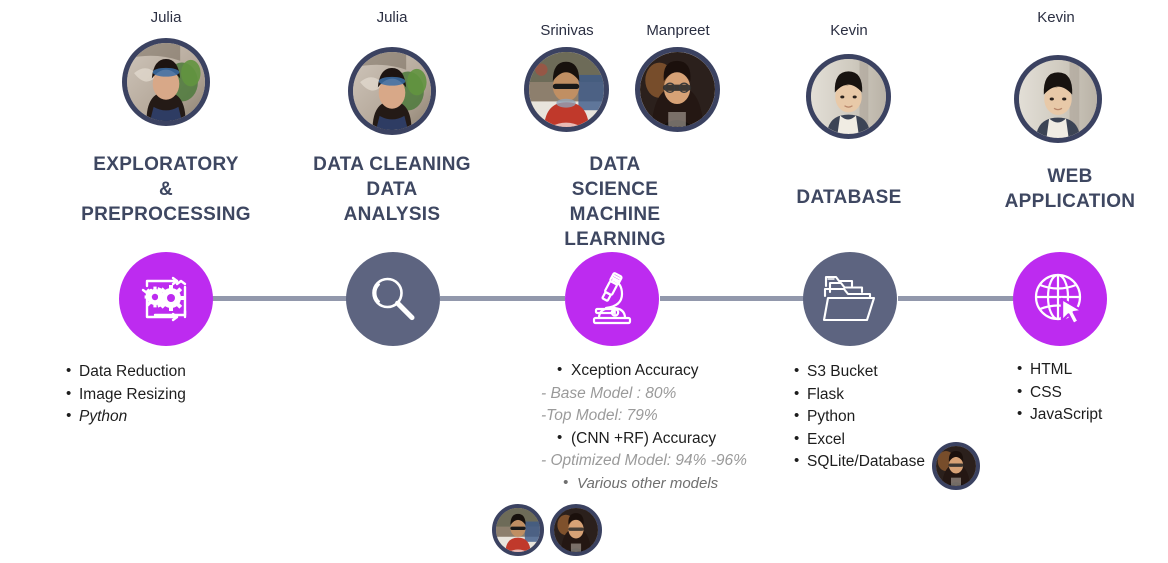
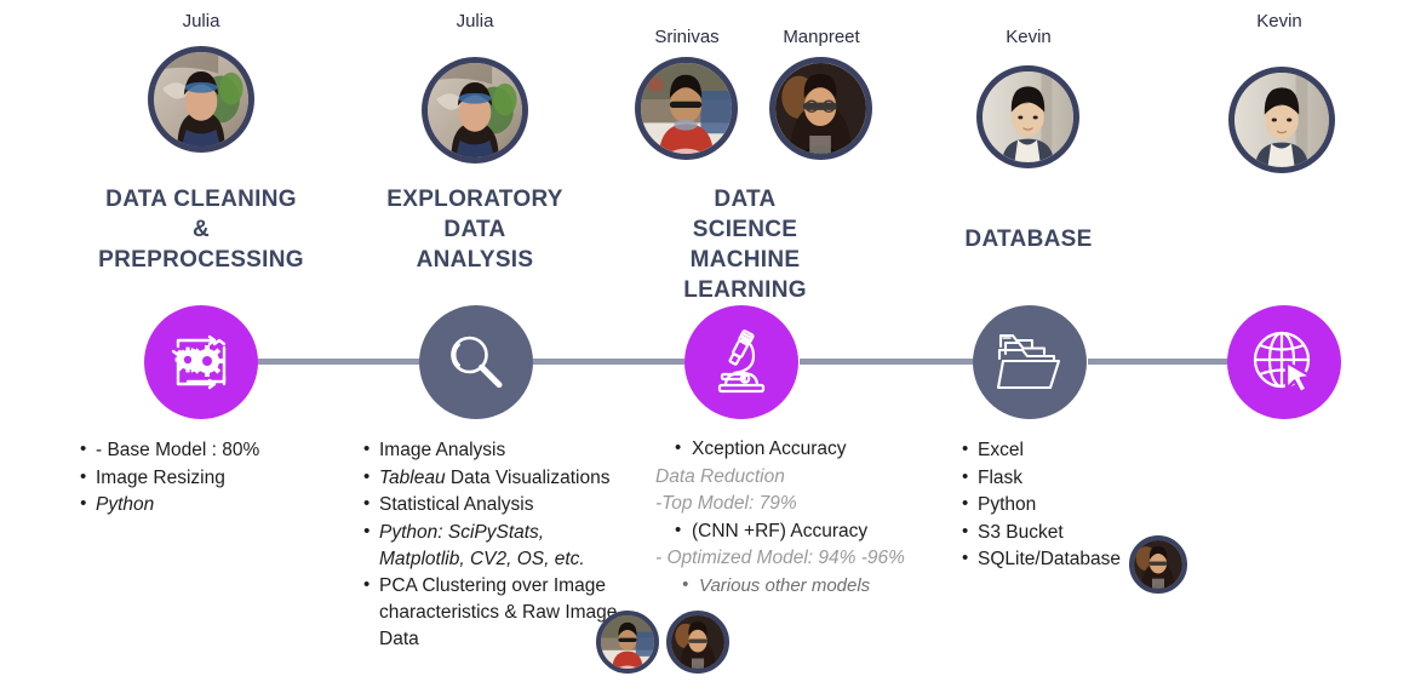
  Julia
- EXPLORATORY
+ DATA CLEANING
  &
  PREPROCESSING
- Data Reduction
+ - Base Model : 80%
  Image Resizing
  Python
  Julia
- DATA CLEANING
+ EXPLORATORY
  DATA
  ANALYSIS
+ Image Analysis
+ Tableau Data Visualizations
+ Statistical Analysis
+ Python: SciPyStats, Matplotlib, CV2, OS, etc.
+ PCA Clustering over Image characteristics & Raw Image Data
  Srinivas
  Manpreet
  DATA
  SCIENCE
  MACHINE
  LEARNING
  Xception Accuracy
- - Base Model : 80%
+ Data Reduction
  -Top Model: 79%
  (CNN +RF) Accuracy
  - Optimized Model: 94% -96%
  Various other models
  Kevin
  DATABASE
- S3 Bucket
+ Excel
  Flask
  Python
- Excel
+ S3 Bucket
  SQLite/Database
  Kevin
- WEB
- APPLICATION
- HTML
- CSS
- JavaScript
